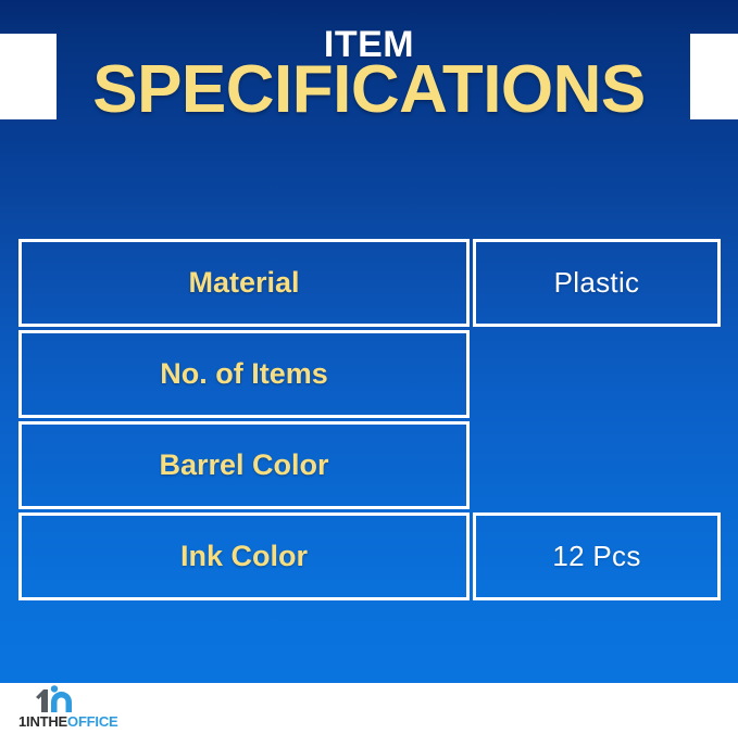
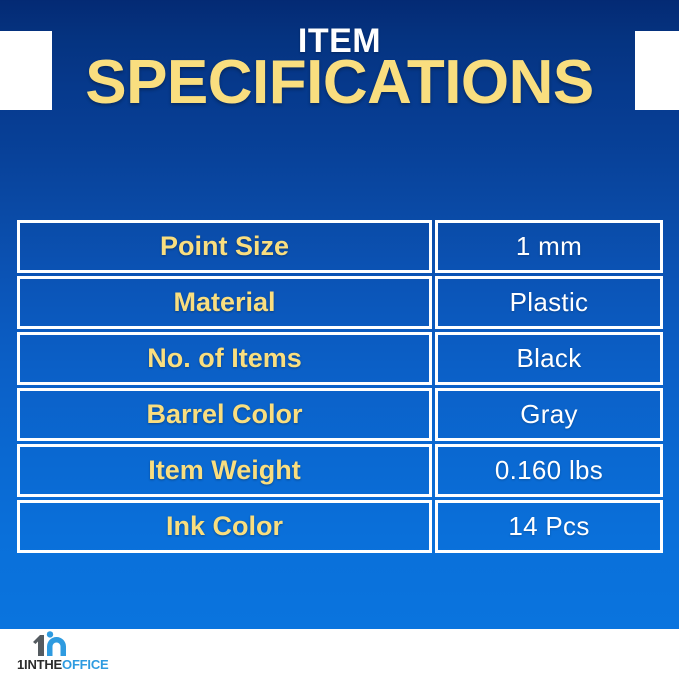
  ITEM
  SPECIFICATIONS
+ Point Size
+ 1 mm
  Material
  Plastic
  No. of Items
+ Black
  Barrel Color
+ Gray
+ Item Weight
+ 0.160 lbs
  Ink Color
- 12 Pcs
+ 14 Pcs
  1INTHEOFFICE
